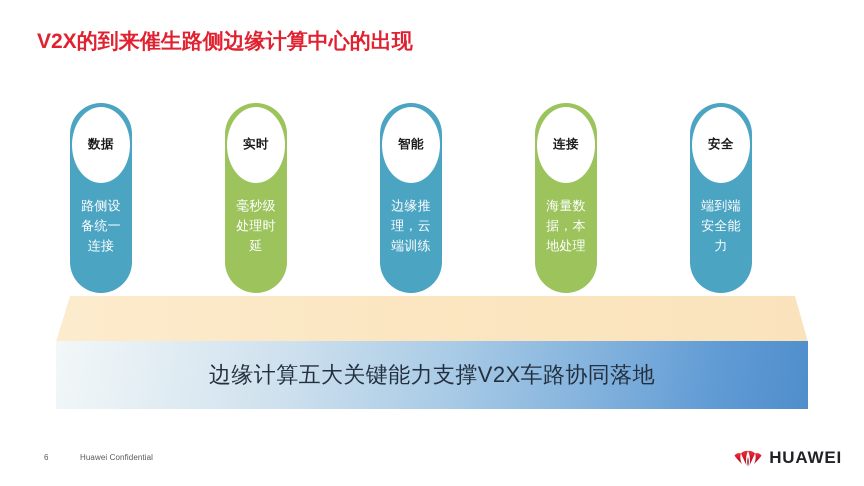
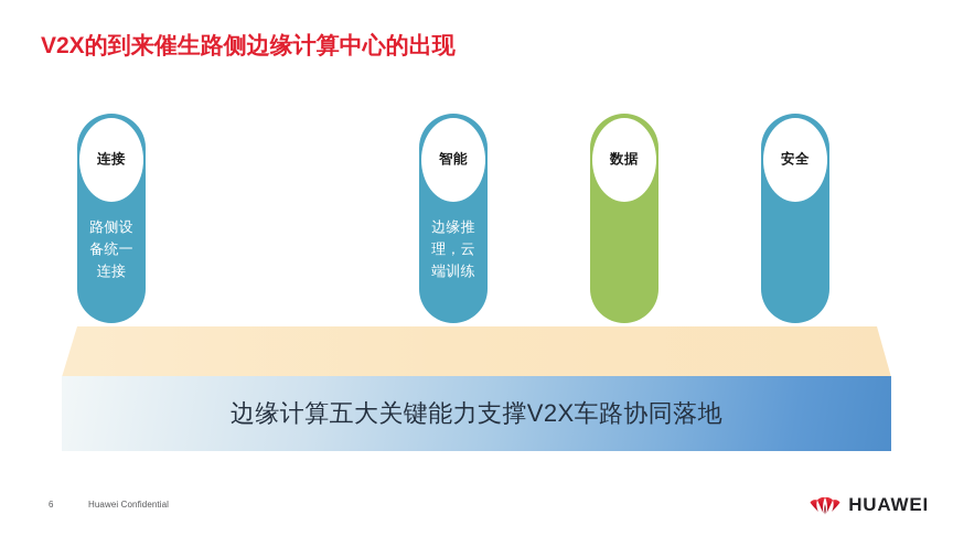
  V2X的到来催生路侧边缘计算中心的出现
- 数据
+ 连接
  路侧设备统一连接
- 实时
- 毫秒级处理时延
  智能
  边缘推理，云端训练
- 连接
+ 数据
- 海量数据，本地处理
  安全
- 端到端安全能力
  边缘计算五大关键能力支撑V2X车路协同落地
  6
  Huawei Confidential
  HUAWEI
